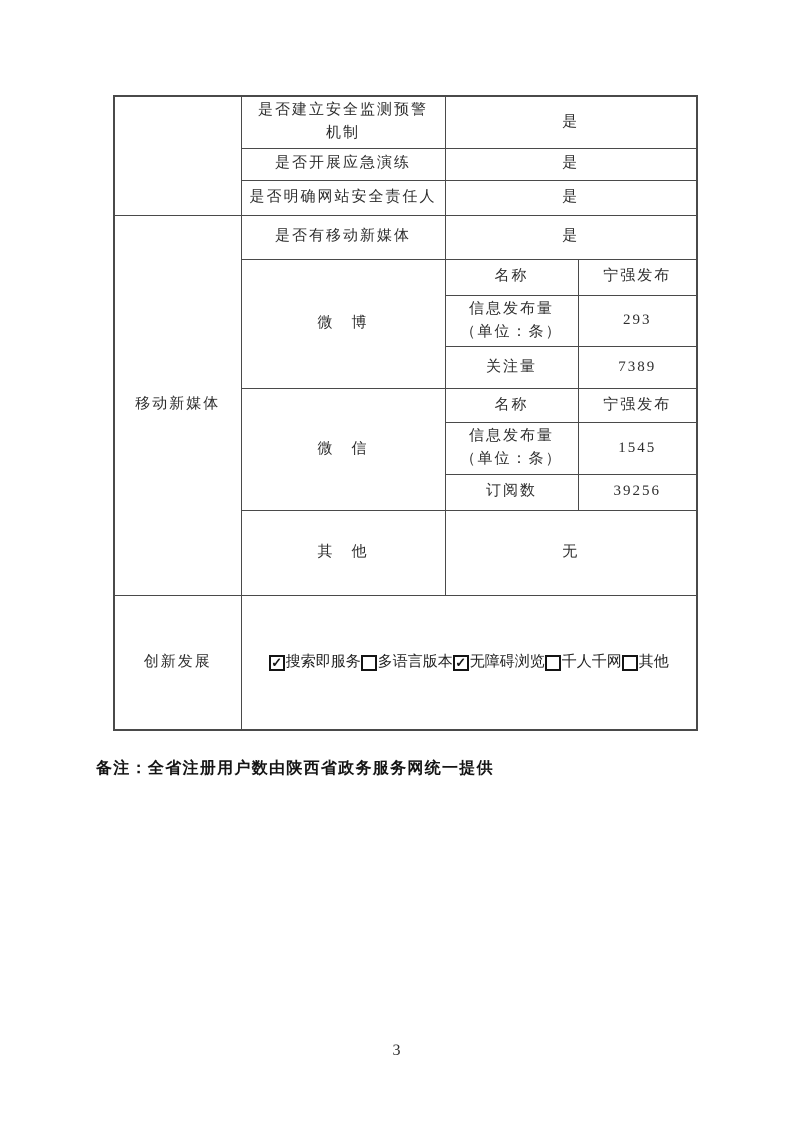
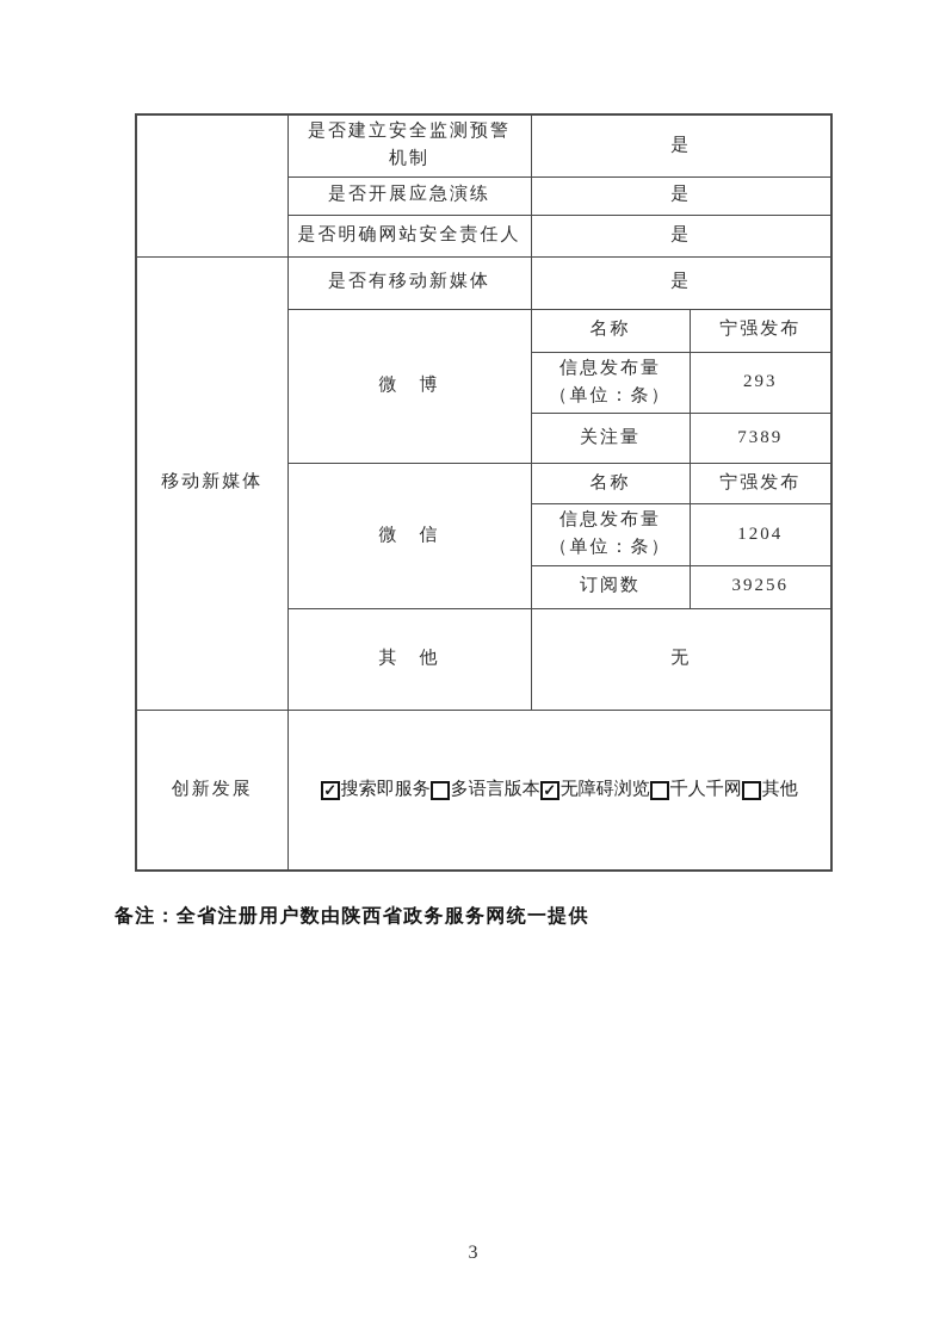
  	是否建立安全监测预警 机制	是
  是否开展应急演练	是
  是否明确网站安全责任人	是
  移动新媒体	是否有移动新媒体	是
  微 博	名称	宁强发布
  信息发布量 （单位：条）	293
  关注量	7389
  微 信	名称	宁强发布
- 信息发布量 （单位：条）	1545
+ 信息发布量 （单位：条）	1204
  订阅数	39256
  其 他	无
  创新发展	搜索即服务 多语言版本 无障碍浏览 千人千网 其他
  备注：全省注册用户数由陕西省政务服务网统一提供
  3
